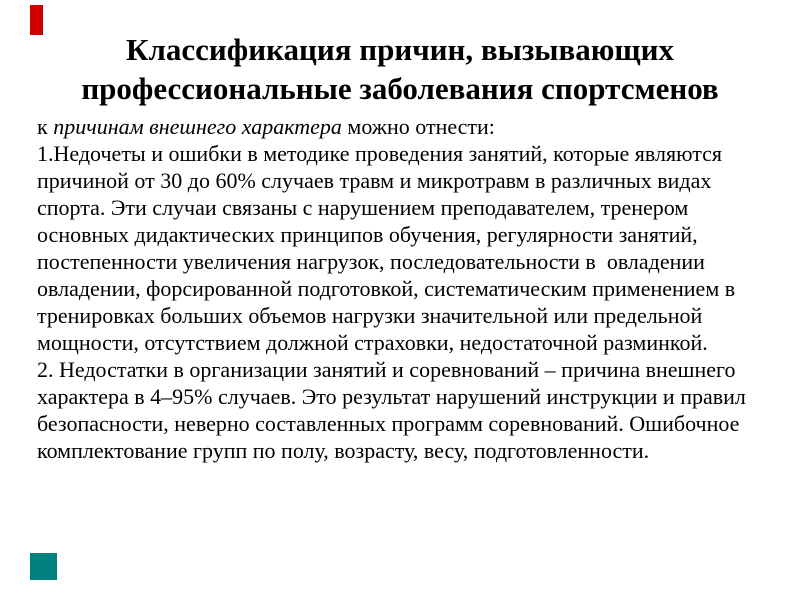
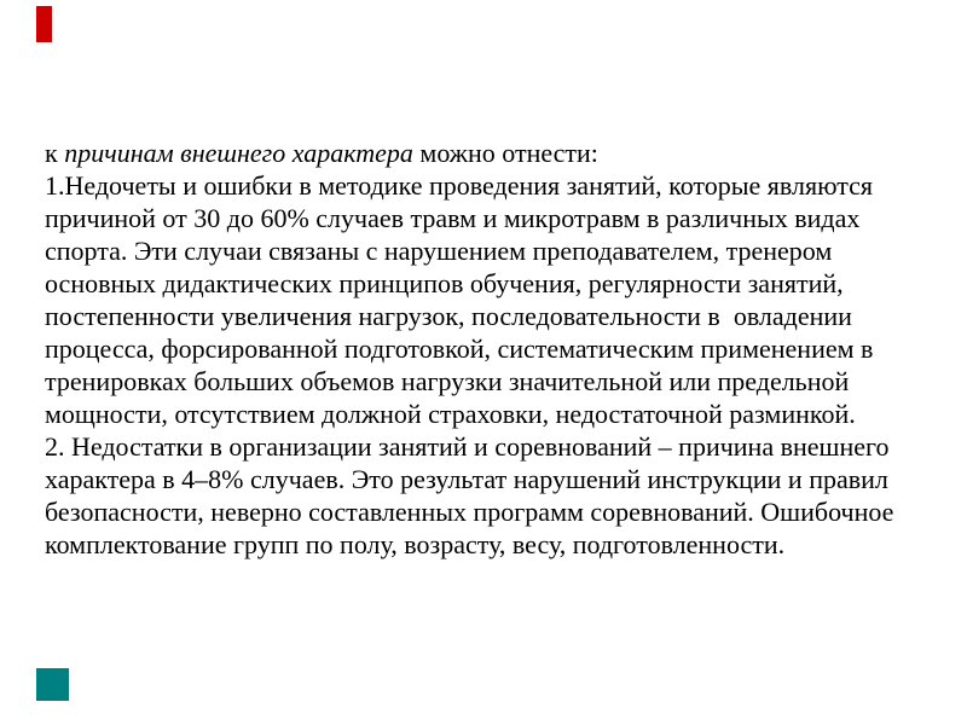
- Классификация причин, вызывающих
- профессиональные заболевания спортсменов
  к причинам внешнего характера можно отнести:
  1.Недочеты и ошибки в методике проведения занятий, которые являются
  причиной от 30 до 60% случаев травм и микротравм в различных видах
  спорта. Эти случаи связаны с нарушением преподавателем, тренером
  основных дидактических принципов обучения, регулярности занятий,
  постепенности увеличения нагрузок, последовательности в овладении
- овладении, форсированной подготовкой, систематическим применением в
+ процесса, форсированной подготовкой, систематическим применением в
  тренировках больших объемов нагрузки значительной или предельной
  мощности, отсутствием должной страховки, недостаточной разминкой.
  2. Недостатки в организации занятий и соревнований – причина внешнего
- характера в 4–95% случаев. Это результат нарушений инструкции и правил
+ характера в 4–8% случаев. Это результат нарушений инструкции и правил
  безопасности, неверно составленных программ соревнований. Ошибочное
  комплектование групп по полу, возрасту, весу, подготовленности.
